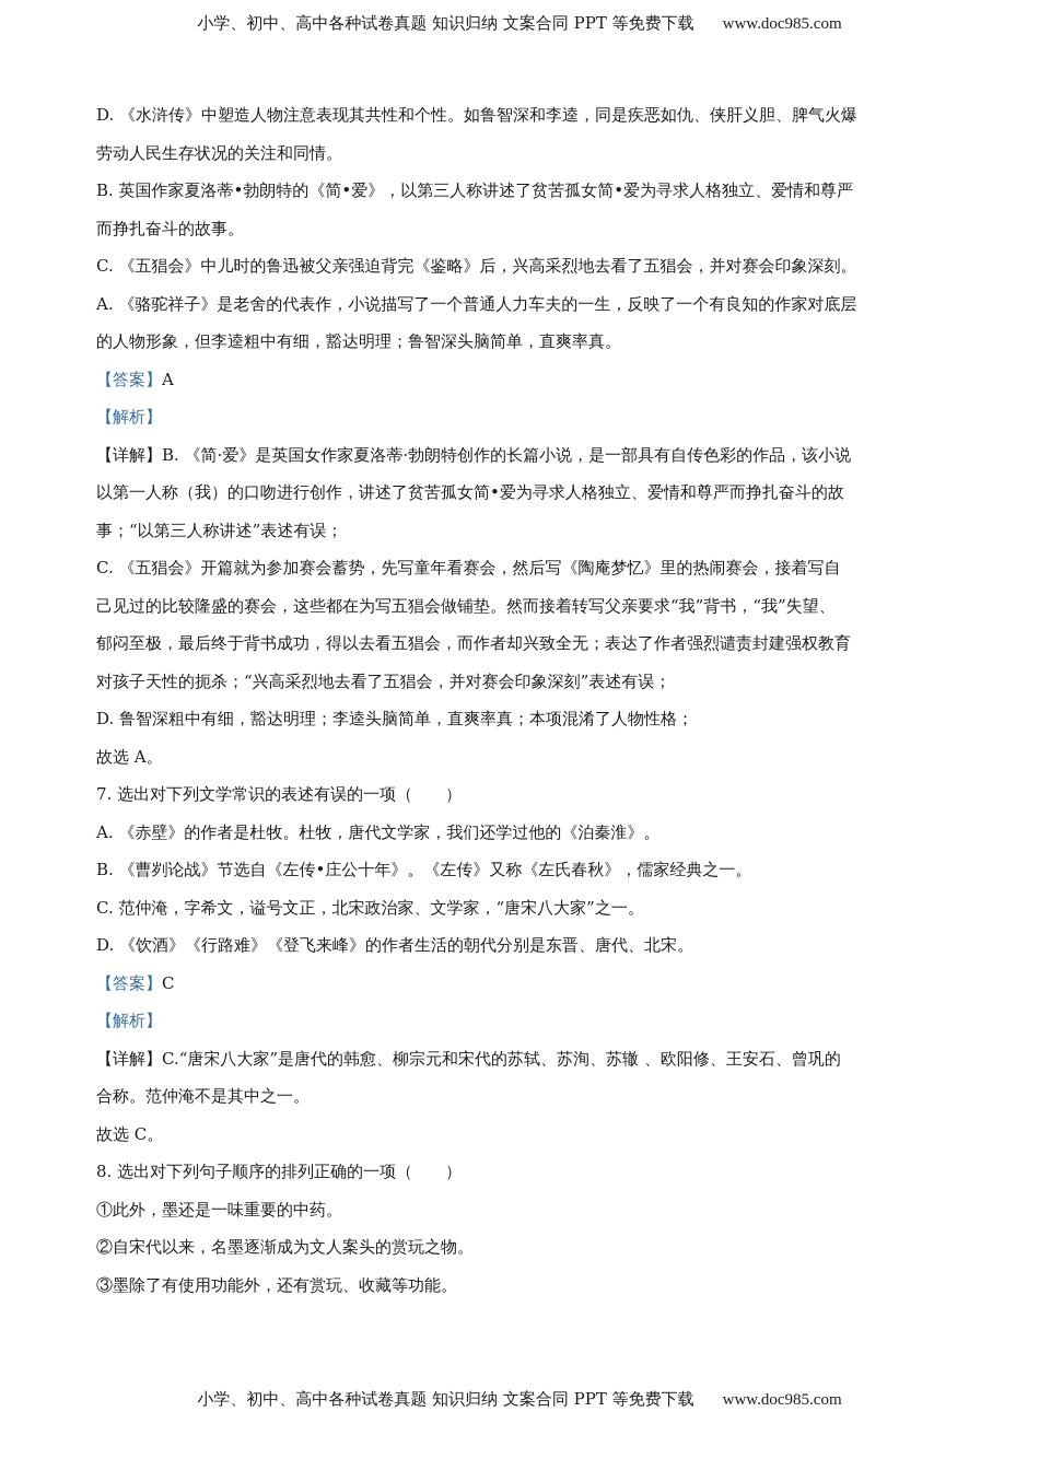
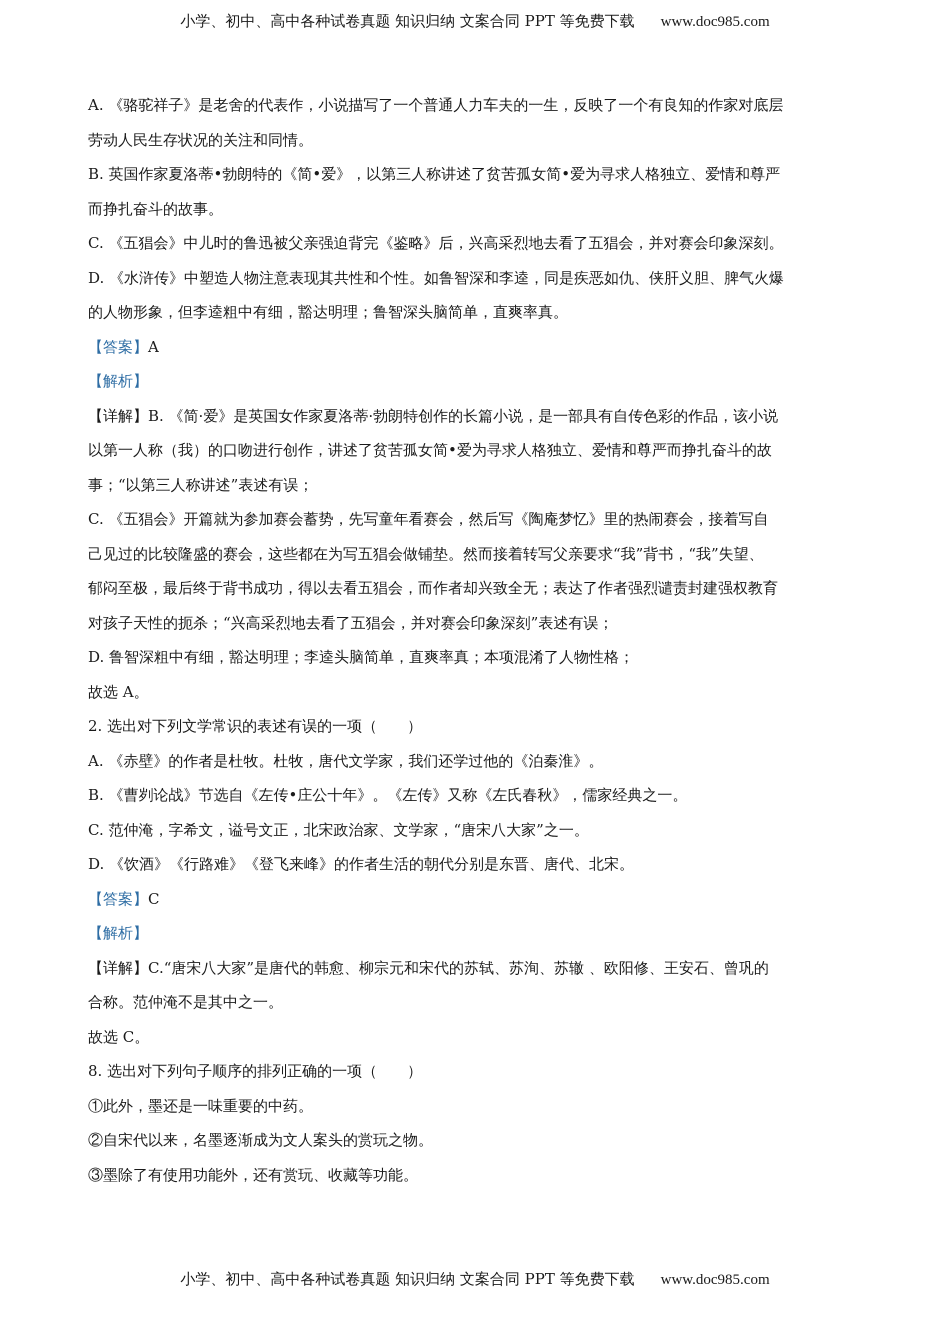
  小学、初中、高中各种试卷真题 知识归纳 文案合同 PPT 等免费下载 www.doc985.com
- D. 《水浒传》中塑造人物注意表现其共性和个性。如鲁智深和李逵，同是疾恶如仇、侠肝义胆、脾气火爆
+ A. 《骆驼祥子》是老舍的代表作，小说描写了一个普通人力车夫的一生，反映了一个有良知的作家对底层
  劳动人民生存状况的关注和同情。
  B. 英国作家夏洛蒂•勃朗特的《简•爱》，以第三人称讲述了贫苦孤女简•爱为寻求人格独立、爱情和尊严
  而挣扎奋斗的故事。
  C. 《五猖会》中儿时的鲁迅被父亲强迫背完《鉴略》后，兴高采烈地去看了五猖会，并对赛会印象深刻。
- A. 《骆驼祥子》是老舍的代表作，小说描写了一个普通人力车夫的一生，反映了一个有良知的作家对底层
+ D. 《水浒传》中塑造人物注意表现其共性和个性。如鲁智深和李逵，同是疾恶如仇、侠肝义胆、脾气火爆
  的人物形象，但李逵粗中有细，豁达明理；鲁智深头脑简单，直爽率真。
  【答案】A
  【解析】
  【详解】B. 《简·爱》是英国女作家夏洛蒂·勃朗特创作的长篇小说，是一部具有自传色彩的作品，该小说
  以第一人称（我）的口吻进行创作，讲述了贫苦孤女简•爱为寻求人格独立、爱情和尊严而挣扎奋斗的故
  事；“以第三人称讲述”表述有误；
  C. 《五猖会》开篇就为参加赛会蓄势，先写童年看赛会，然后写《陶庵梦忆》里的热闹赛会，接着写自
  己见过的比较隆盛的赛会，这些都在为写五猖会做铺垫。然而接着转写父亲要求“我”背书，“我”失望、
  郁闷至极，最后终于背书成功，得以去看五猖会，而作者却兴致全无；表达了作者强烈谴责封建强权教育
  对孩子天性的扼杀；“兴高采烈地去看了五猖会，并对赛会印象深刻”表述有误；
  D. 鲁智深粗中有细，豁达明理；李逵头脑简单，直爽率真；本项混淆了人物性格；
  故选 A。
- 7. 选出对下列文学常识的表述有误的一项（ ）
+ 2. 选出对下列文学常识的表述有误的一项（ ）
  A. 《赤壁》的作者是杜牧。杜牧，唐代文学家，我们还学过他的《泊秦淮》。
  B. 《曹刿论战》节选自《左传•庄公十年》。《左传》又称《左氏春秋》，儒家经典之一。
  C. 范仲淹，字希文，谥号文正，北宋政治家、文学家，“唐宋八大家”之一。
  D. 《饮酒》《行路难》《登飞来峰》的作者生活的朝代分别是东晋、唐代、北宋。
  【答案】C
  【解析】
  【详解】C.“唐宋八大家”是唐代的韩愈、柳宗元和宋代的苏轼、苏洵、苏辙 、欧阳修、王安石、曾巩的
  合称。范仲淹不是其中之一。
  故选 C。
  8. 选出对下列句子顺序的排列正确的一项（ ）
  ①此外，墨还是一味重要的中药。
  ②自宋代以来，名墨逐渐成为文人案头的赏玩之物。
  ③墨除了有使用功能外，还有赏玩、收藏等功能。
  小学、初中、高中各种试卷真题 知识归纳 文案合同 PPT 等免费下载 www.doc985.com
